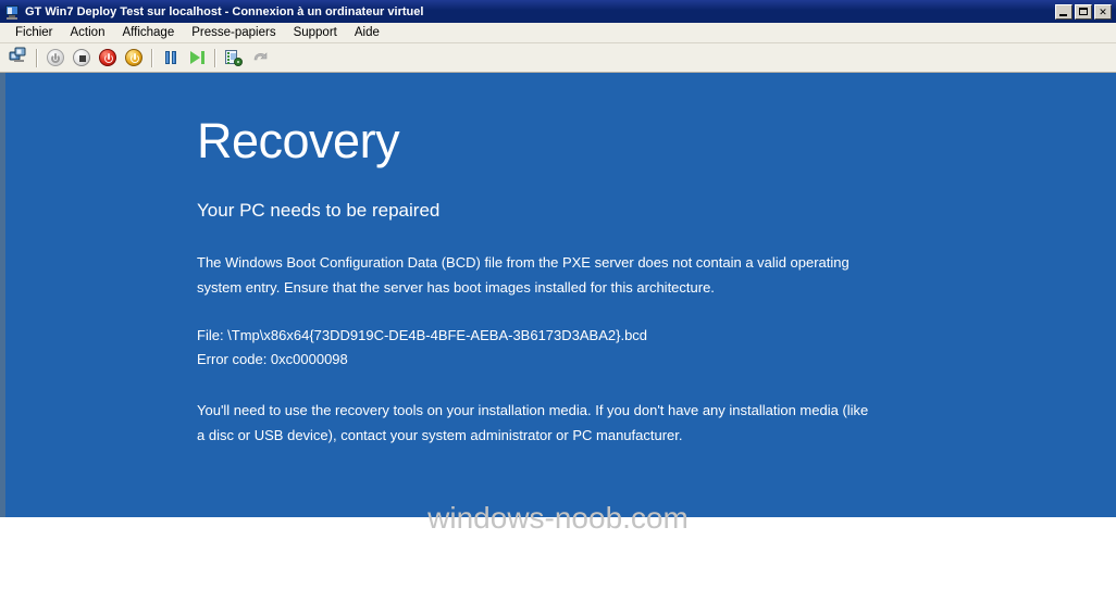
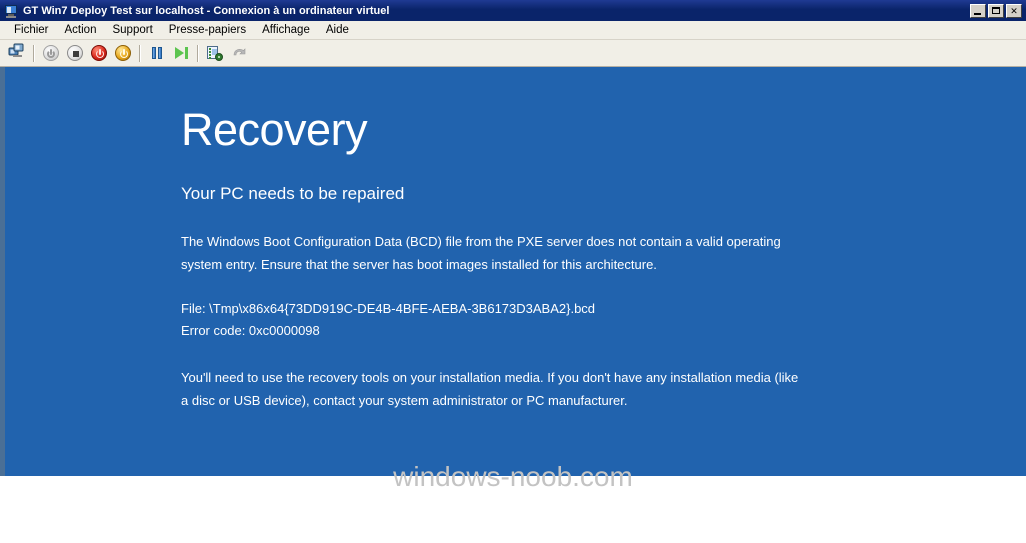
  GT Win7 Deploy Test sur localhost - Connexion à un ordinateur virtuel
  ✕
  Fichier
  Action
- Affichage
+ Support
  Presse-papiers
- Support
+ Affichage
  Aide
  Recovery
  Your PC needs to be repaired
  The Windows Boot Configuration Data (BCD) file from the PXE server does not contain a valid operating system entry. Ensure that the server has boot images installed for this architecture.
  File: \Tmp\x86x64{73DD919C-DE4B-4BFE-AEBA-3B6173D3ABA2}.bcd
  Error code: 0xc0000098
  You'll need to use the recovery tools on your installation media. If you don't have any installation media (like a disc or USB device), contact your system administrator or PC manufacturer.
  windows-noob.com
